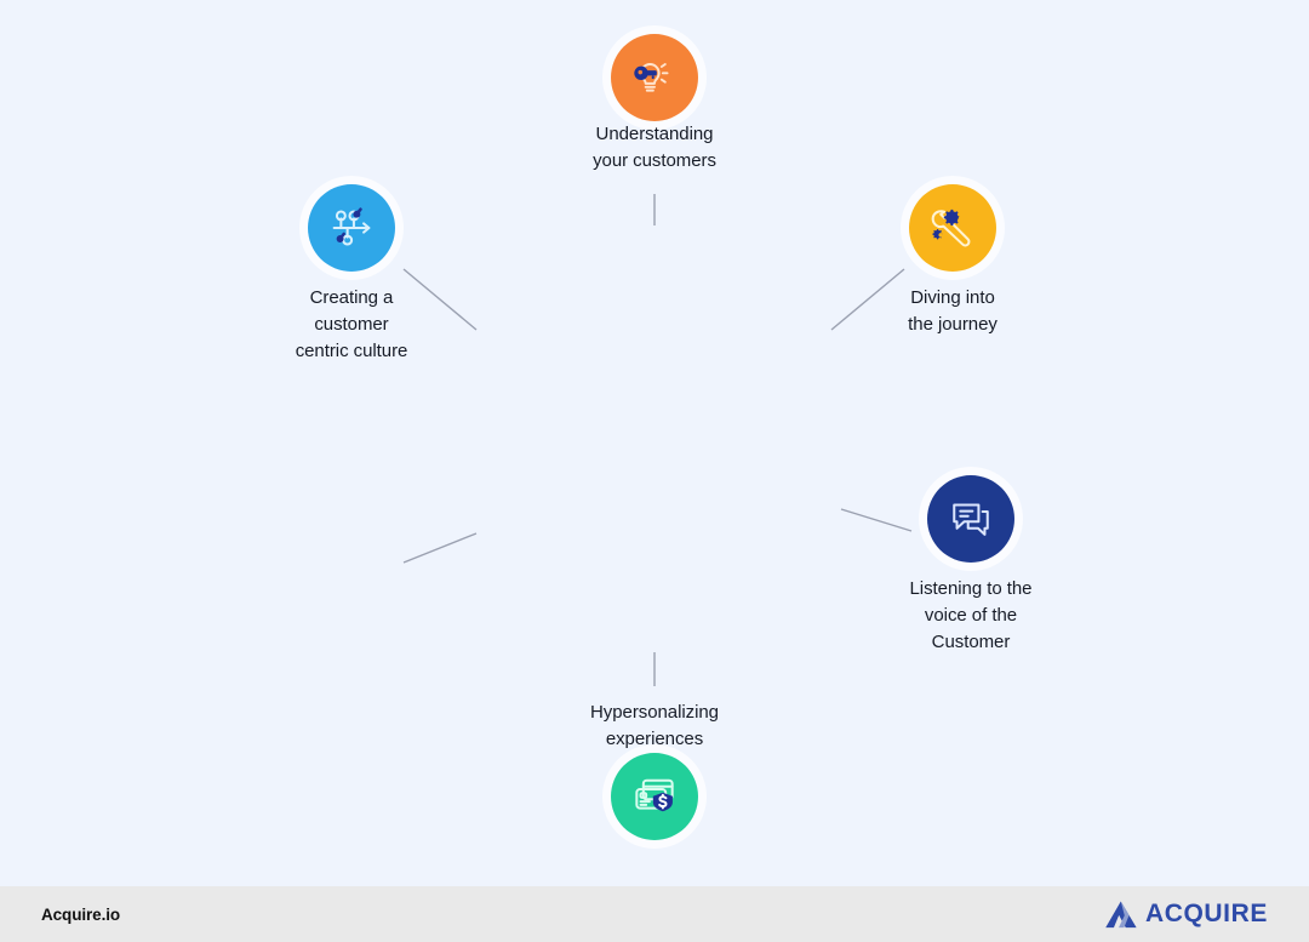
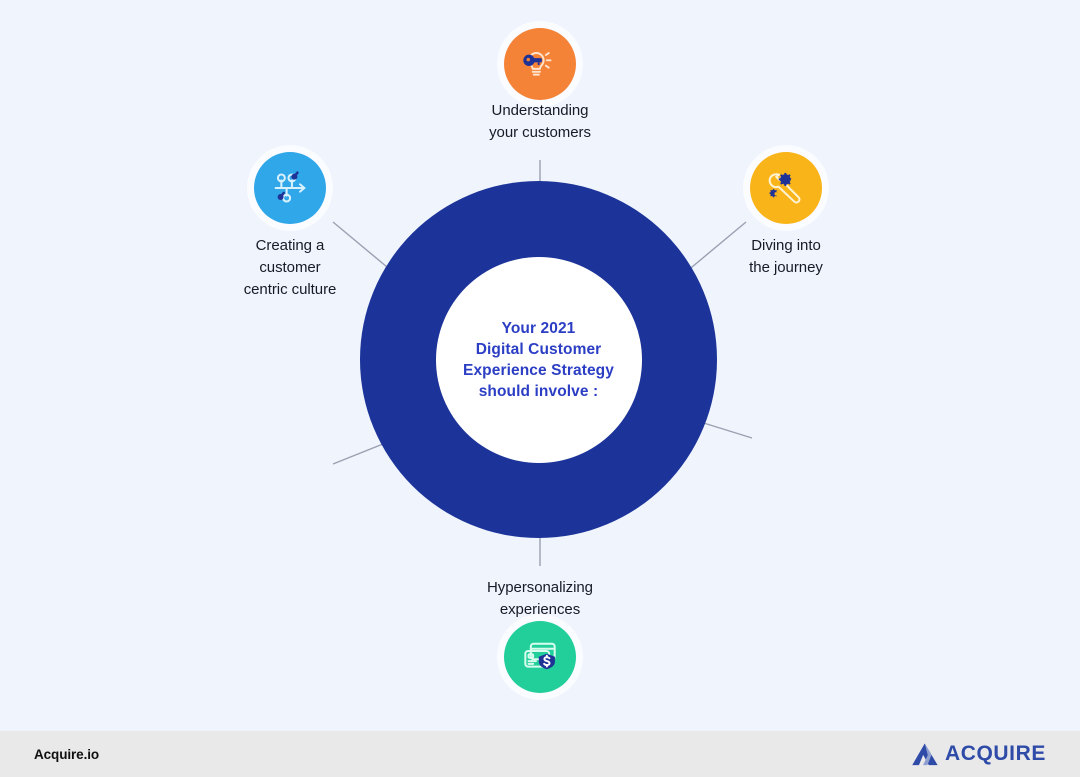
+ Your 2021
+ Digital Customer
+ Experience Strategy
+ should involve :
  Understanding
  your customers
  Creating a
  customer
  centric culture
  Diving into
  the journey
- Listening to the
- voice of the
- Customer
  Hypersonalizing
  experiences
  Acquire.io
  ACQUIRE
